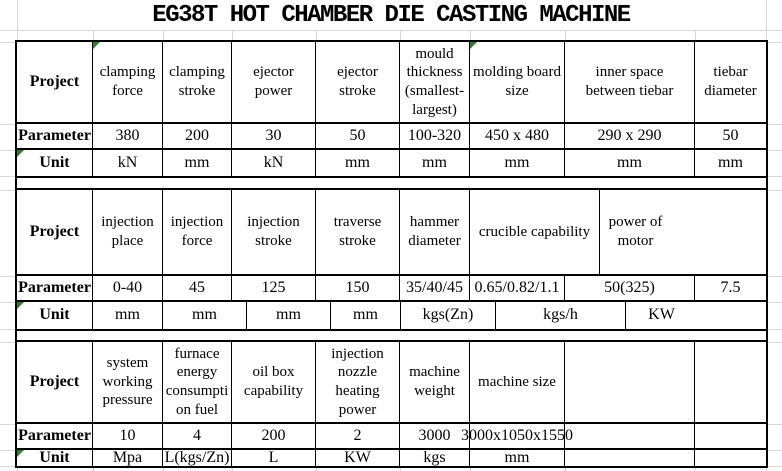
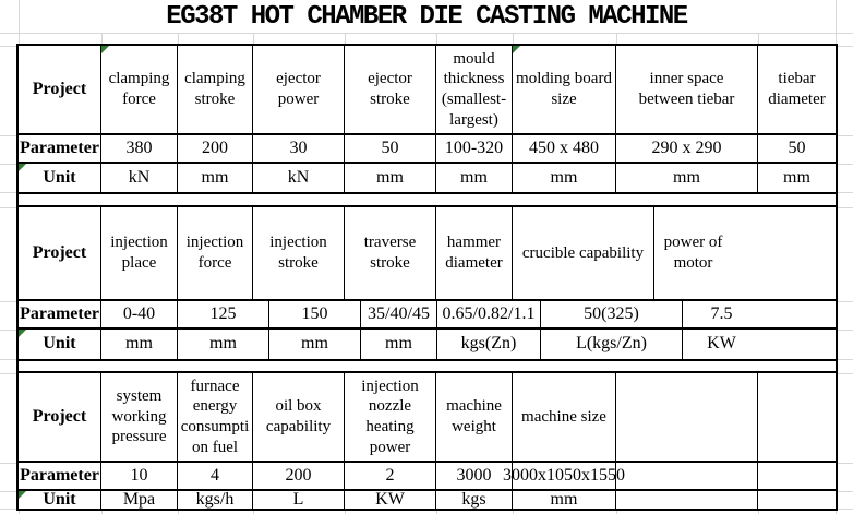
  EG38T HOT CHAMBER DIE CASTING MACHINE
  Project
  clamping
  force
  clamping
  stroke
  ejector
  power
  ejector
  stroke
  mould
  thickness
  (smallest-
  largest)
  molding board
  size
  inner space
  between tiebar
  tiebar
  diameter
  Parameter
  380
  200
  30
  50
  100-320
  450 x 480
  290 x 290
  50
  Unit
  kN
  mm
  kN
  mm
  mm
  mm
  mm
  mm
  Project
  injection
  place
  injection
  force
  injection
  stroke
  traverse
  stroke
  hammer
  diameter
  crucible capability
  power of
  motor
  Parameter
  0-40
- 45
  125
  150
  35/40/45
  0.65/0.82/1.1
  50(325)
  7.5
  Unit
  mm
  mm
  mm
  mm
  kgs(Zn)
- kgs/h
+ L(kgs/Zn)
  KW
  Project
  system
  working
  pressure
  furnace
  energy
  consumpti
  on fuel
  oil box
  capability
  injection
  nozzle
  heating
  power
  machine
  weight
  machine size
  Parameter
  10
  4
  200
  2
  3000
  3000x1050x155
  Unit
  Mpa
- L(kgs/Zn)
+ kgs/h
  L
  KW
  kgs
  mm
